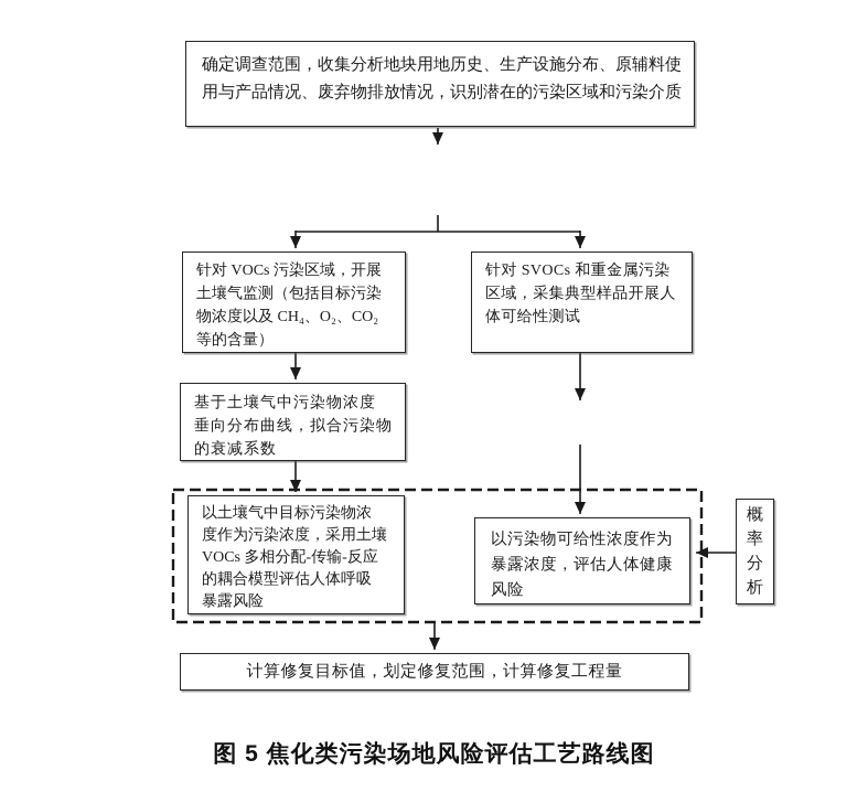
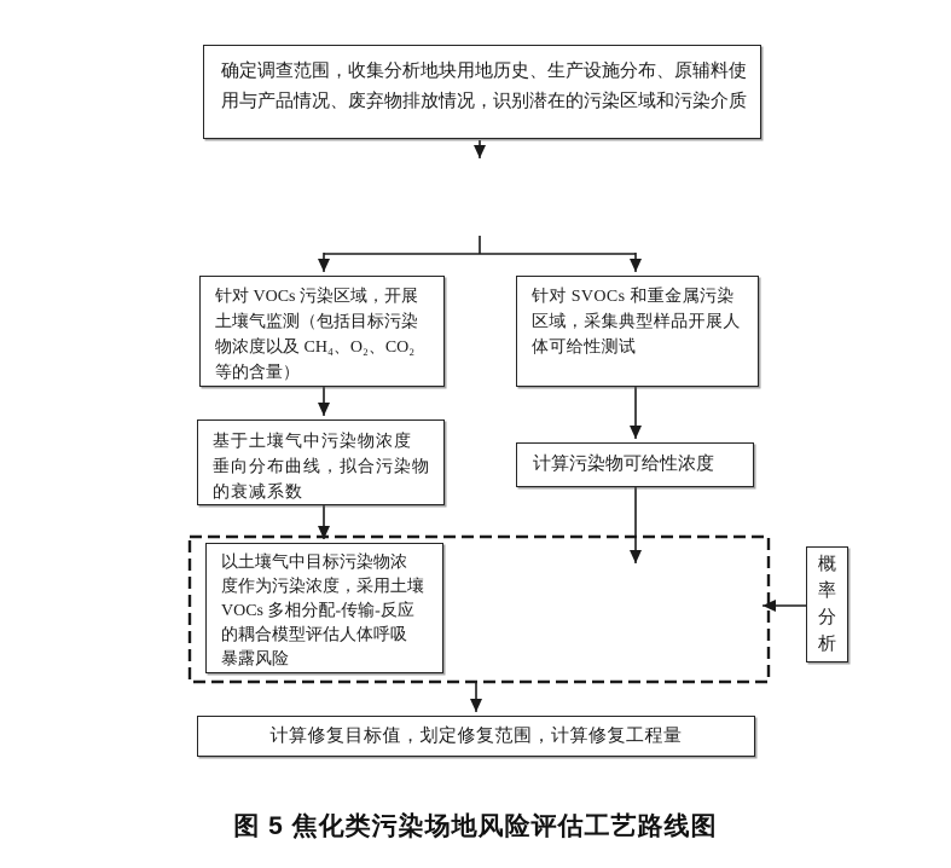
  确定调查范围，收集分析地块用地历史、生产设施分布、原辅料使
  用与产品情况、废弃物排放情况，识别潜在的污染区域和污染介质
  针对 VOCs 污染区域，开展
  土壤气监测（包括目标污染
  物浓度以及 CH₄、O₂、CO₂
  等的含量）
  针对 SVOCs 和重金属污染
  区域，采集典型样品开展人
  体可给性测试
  基于土壤气中污染物浓度
  垂向分布曲线，拟合污染物
  的衰减系数
+ 计算污染物可给性浓度
  以土壤气中目标污染物浓
  度作为污染浓度，采用土壤
  VOCs 多相分配-传输-反应
  的耦合模型评估人体呼吸
  暴露风险
- 以污染物可给性浓度作为
- 暴露浓度，评估人体健康
- 风险
  概率分析
  计算修复目标值，划定修复范围，计算修复工程量
  图 5 焦化类污染场地风险评估工艺路线图
